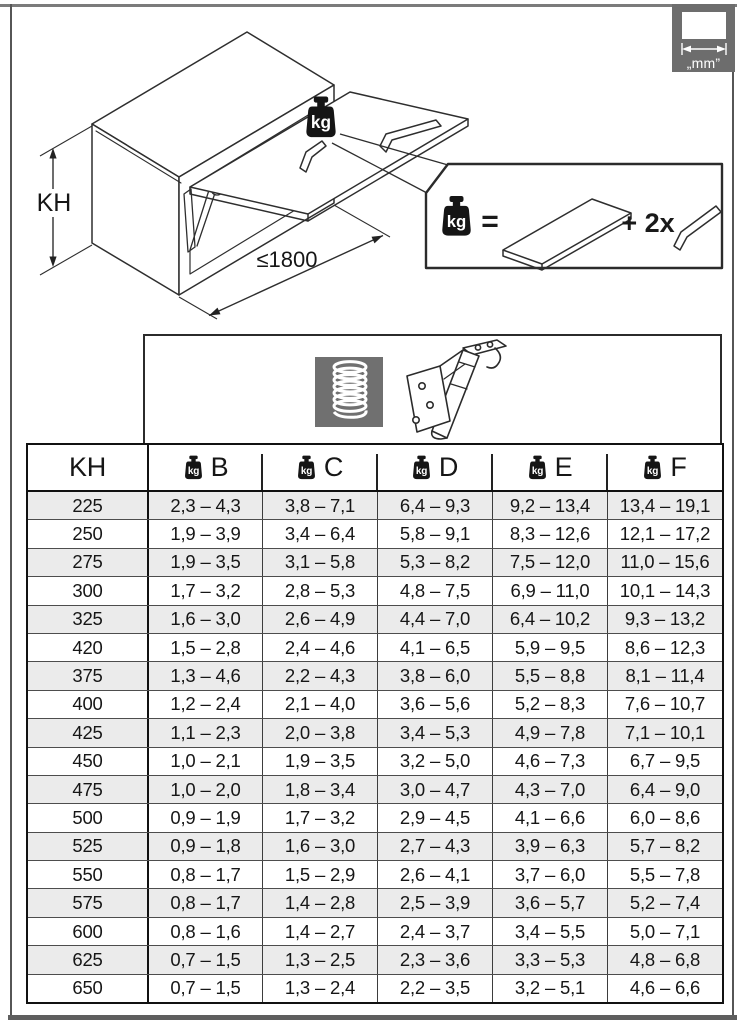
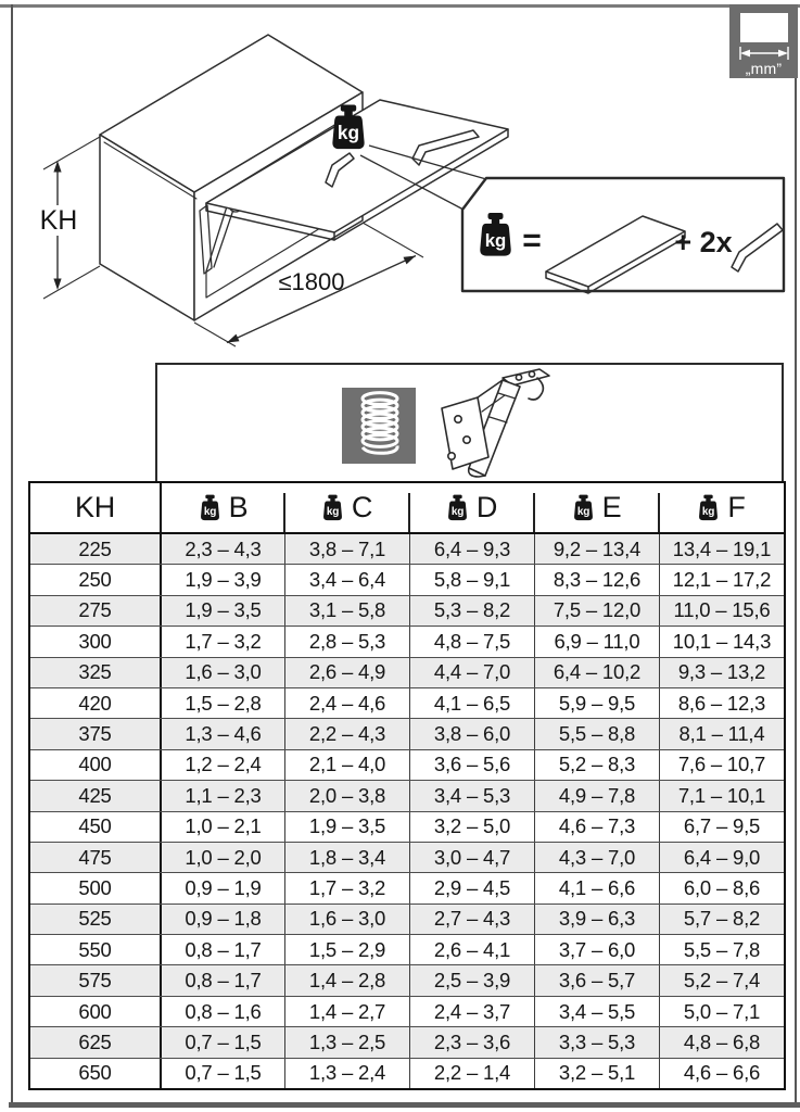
  „mm”
  KH
  ≤1800
  =
  + 2x
  KH
  B
  C
  D
  E
  F
  225
  2,3 – 4,3
  3,8 – 7,1
  6,4 – 9,3
  9,2 – 13,4
  13,4 – 19,1
  250
  1,9 – 3,9
  3,4 – 6,4
  5,8 – 9,1
  8,3 – 12,6
  12,1 – 17,2
  275
  1,9 – 3,5
  3,1 – 5,8
  5,3 – 8,2
  7,5 – 12,0
  11,0 – 15,6
  300
  1,7 – 3,2
  2,8 – 5,3
  4,8 – 7,5
  6,9 – 11,0
  10,1 – 14,3
  325
  1,6 – 3,0
  2,6 – 4,9
  4,4 – 7,0
  6,4 – 10,2
  9,3 – 13,2
  420
  1,5 – 2,8
  2,4 – 4,6
  4,1 – 6,5
  5,9 – 9,5
  8,6 – 12,3
  375
  1,3 – 4,6
  2,2 – 4,3
  3,8 – 6,0
  5,5 – 8,8
  8,1 – 11,4
  400
  1,2 – 2,4
  2,1 – 4,0
  3,6 – 5,6
  5,2 – 8,3
  7,6 – 10,7
  425
  1,1 – 2,3
  2,0 – 3,8
  3,4 – 5,3
  4,9 – 7,8
  7,1 – 10,1
  450
  1,0 – 2,1
  1,9 – 3,5
  3,2 – 5,0
  4,6 – 7,3
  6,7 – 9,5
  475
  1,0 – 2,0
  1,8 – 3,4
  3,0 – 4,7
  4,3 – 7,0
  6,4 – 9,0
  500
  0,9 – 1,9
  1,7 – 3,2
  2,9 – 4,5
  4,1 – 6,6
  6,0 – 8,6
  525
  0,9 – 1,8
  1,6 – 3,0
  2,7 – 4,3
  3,9 – 6,3
  5,7 – 8,2
  550
  0,8 – 1,7
  1,5 – 2,9
  2,6 – 4,1
  3,7 – 6,0
  5,5 – 7,8
  575
  0,8 – 1,7
  1,4 – 2,8
  2,5 – 3,9
  3,6 – 5,7
  5,2 – 7,4
  600
  0,8 – 1,6
  1,4 – 2,7
  2,4 – 3,7
  3,4 – 5,5
  5,0 – 7,1
  625
  0,7 – 1,5
  1,3 – 2,5
  2,3 – 3,6
  3,3 – 5,3
  4,8 – 6,8
  650
  0,7 – 1,5
  1,3 – 2,4
- 2,2 – 3,5
+ 2,2 – 1,4
  3,2 – 5,1
  4,6 – 6,6
